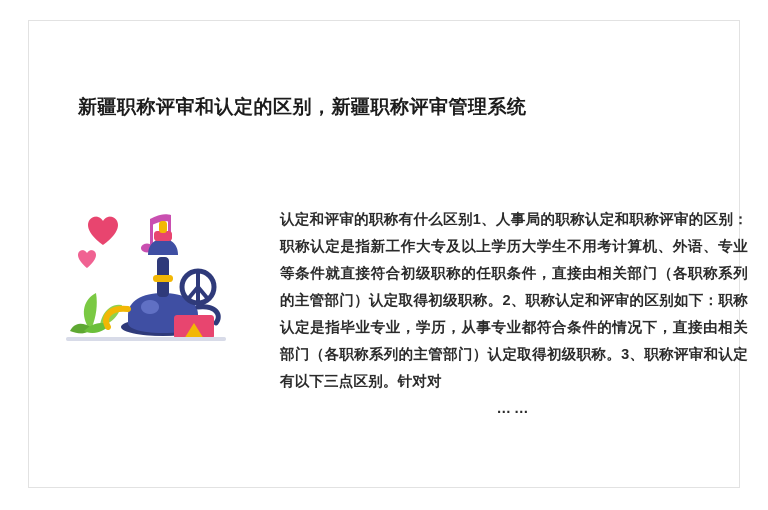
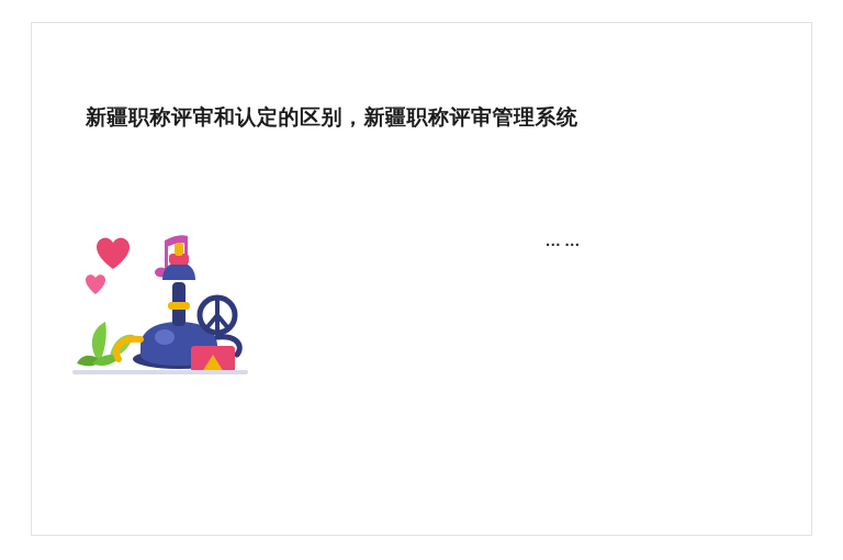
  新疆职称评审和认定的区别，新疆职称评审管理系统
- 认定和评审的职称有什么区别1、人事局的职称认定和职称评审的区别：职称认定是指新工作大专及以上学历大学生不用考计算机、外语、专业等条件就直接符合初级职称的任职条件，直接由相关部门（各职称系列的主管部门）认定取得初级职称。2、职称认定和评审的区别如下：职称认定是指毕业专业，学历，从事专业都符合条件的情况下，直接由相关部门（各职称系列的主管部门）认定取得初级职称。3、职称评审和认定有以下三点区别。针对对
  ……
